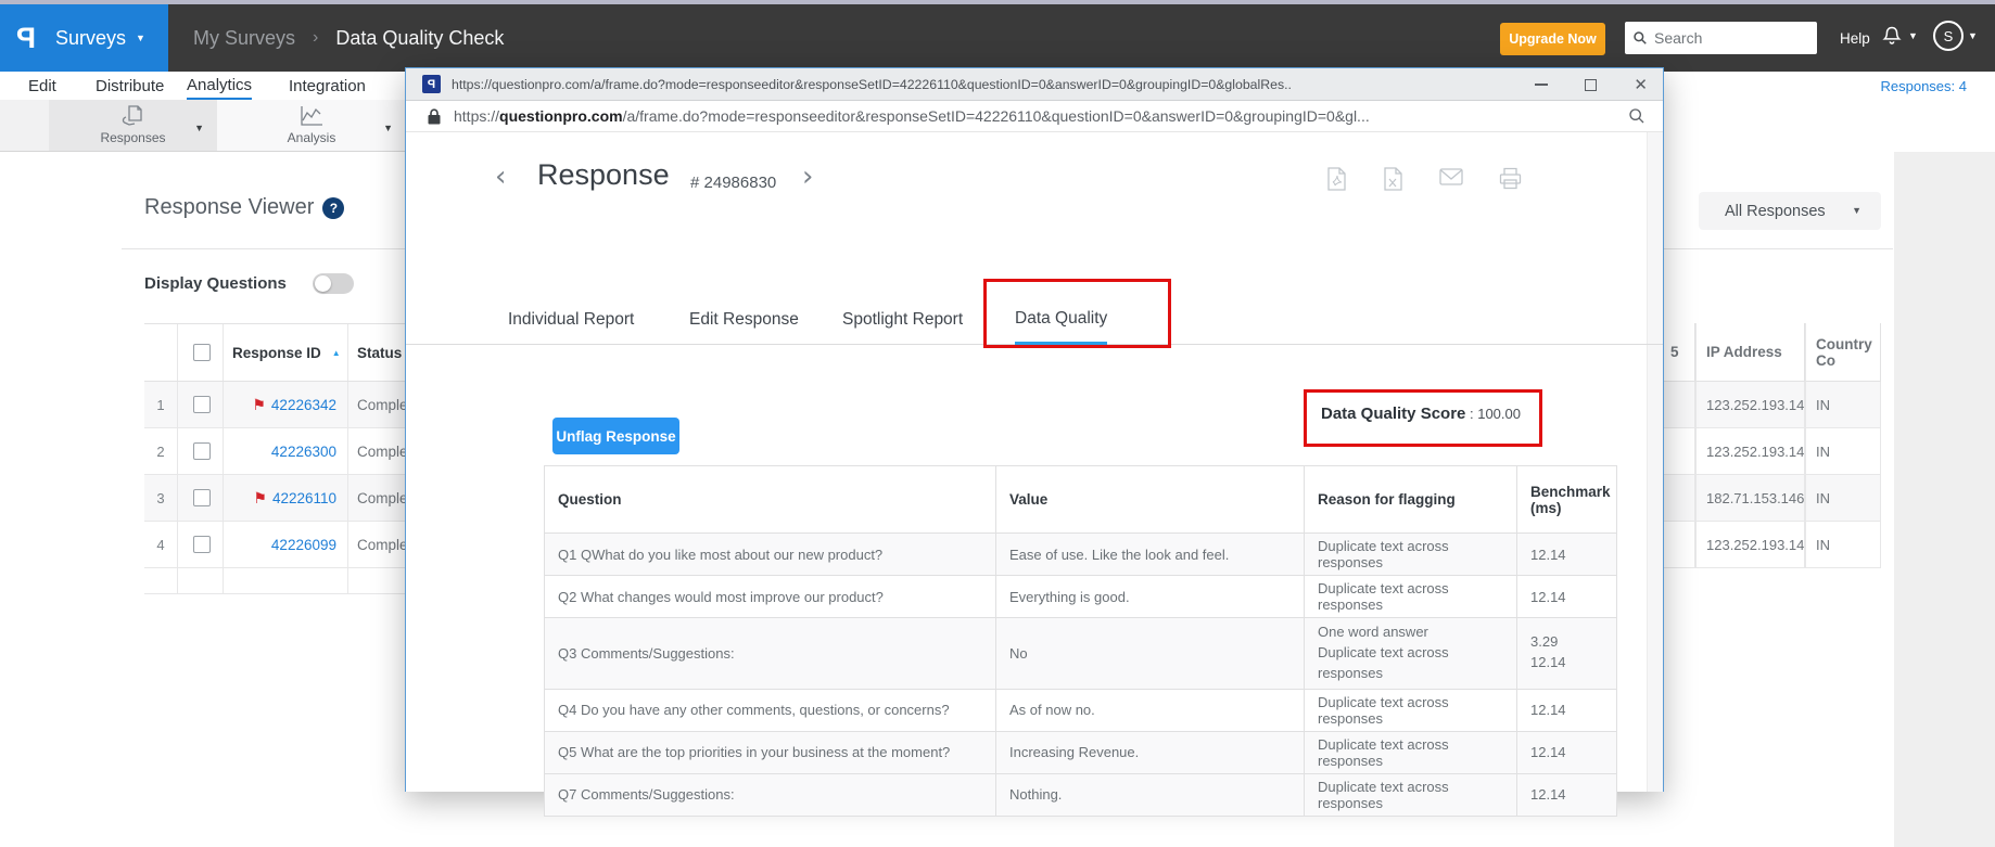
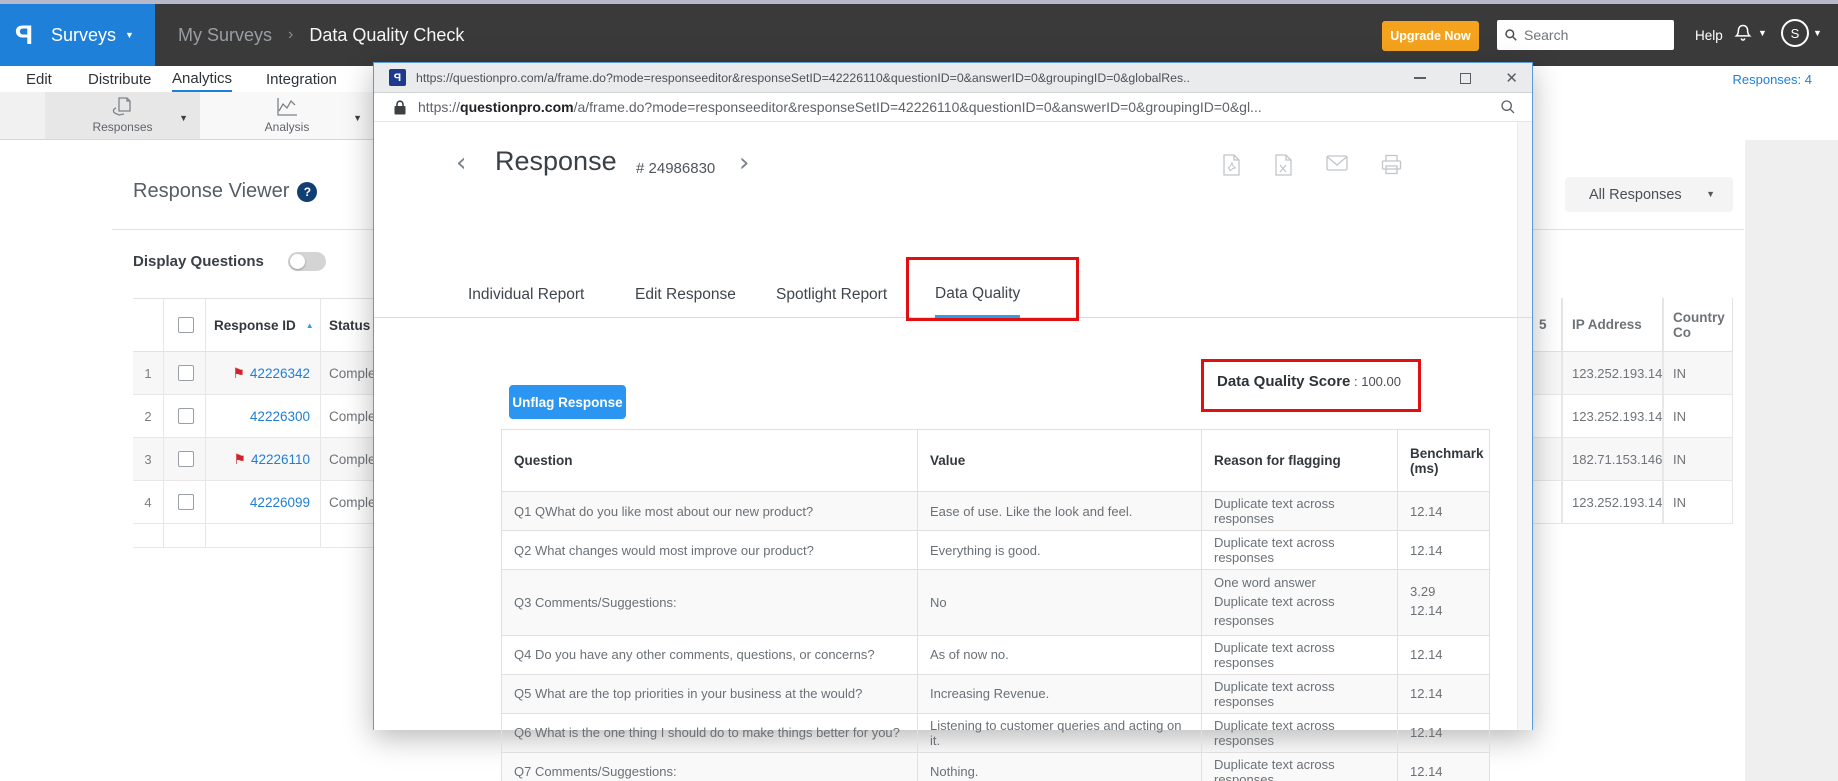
  Surveys
  ▼
  My Surveys
  ›
  Data Quality Check
  Upgrade Now
  Search
  Help
  ▼
  S
  ▼
  Edit
  Distribute
  Analytics
  Integration
  Responses: 4
  Responses
  ▼
  Analysis
  ▼
  Response Viewer
  ?
  All Responses
  ▼
  Display Questions
  Response ID
  ▲
  Status
  1
  ⚑
  42226342
  Comple
  2
  42226300
  Comple
  3
  ⚑
  42226110
  Comple
  4
  42226099
  Comple
  5
  IP Address
  Country Co
  123.252.193.14
  IN
  123.252.193.14
  IN
  182.71.153.146
  IN
  123.252.193.14
  IN
  https://questionpro.com/a/frame.do?mode=responseeditor&responseSetID=42226110&questionID=0&answerID=0&groupingID=0&globalRes..
  ✕
  https://questionpro.com/a/frame.do?mode=responseeditor&responseSetID=42226110&questionID=0&answerID=0&groupingID=0&gl...
  ‹
  Response
  # 24986830
  ›
  Individual Report
  Edit Response
  Spotlight Report
  Data Quality
  Unflag Response
  Data Quality Score : 100.00
  Question	Value	Reason for flagging	Benchmark (ms)
  Q1 QWhat do you like most about our new product?	Ease of use. Like the look and feel.	Duplicate text across responses	12.14
  Q2 What changes would most improve our product?	Everything is good.	Duplicate text across responses	12.14
  Q3 Comments/Suggestions:	No	One word answer Duplicate text across responses	3.29 12.14
  Q4 Do you have any other comments, questions, or concerns?	As of now no.	Duplicate text across responses	12.14
- Q5 What are the top priorities in your business at the moment?	Increasing Revenue.	Duplicate text across responses	12.14
+ Q5 What are the top priorities in your business at the would?	Increasing Revenue.	Duplicate text across responses	12.14
+ Q6 What is the one thing I should do to make things better for you?	Listening to customer queries and acting on it.	Duplicate text across responses	12.14
  Q7 Comments/Suggestions:	Nothing.	Duplicate text across responses	12.14
